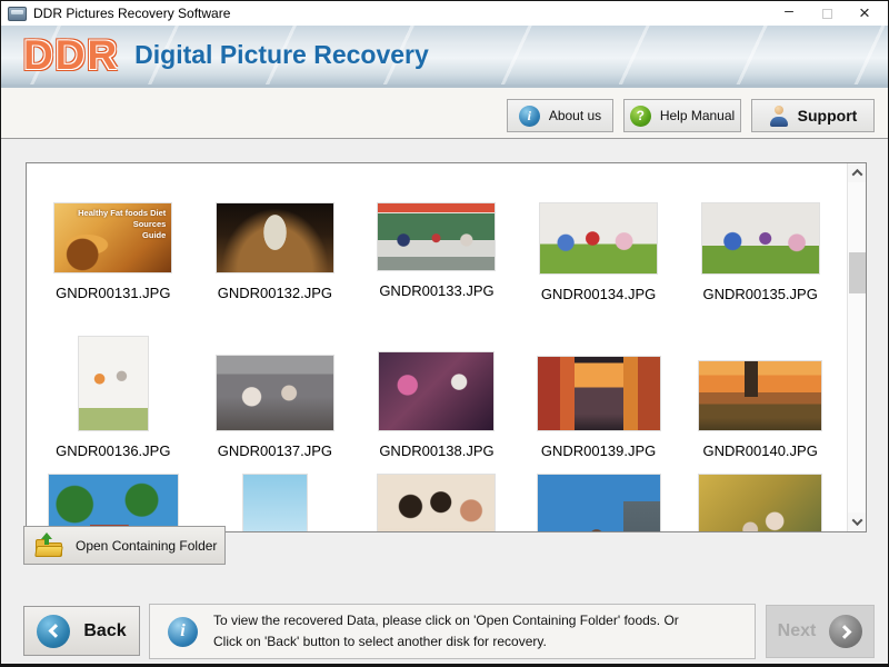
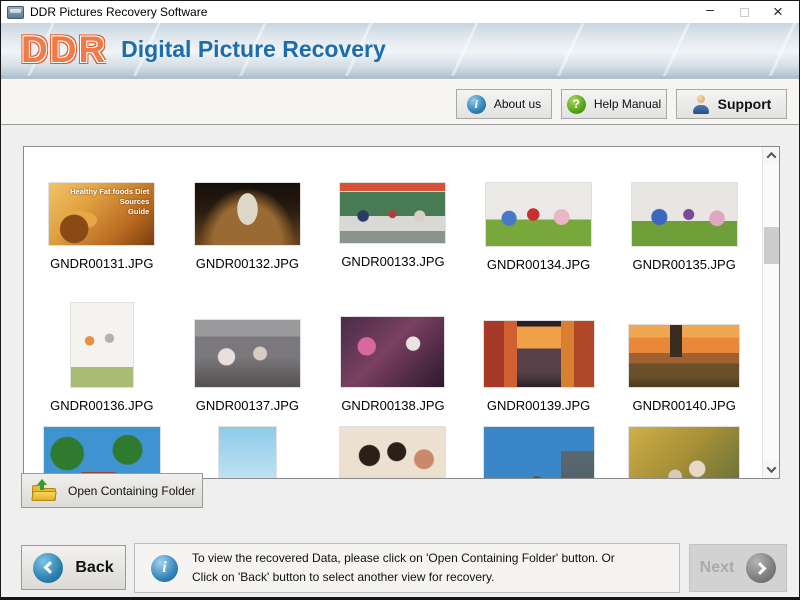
  DDR Pictures Recovery Software
  –
  ×
  DDR
  Digital Picture Recovery
  i
  About us
  ?
  Help Manual
  Support
  Healthy Fat foods Diet
  Sources
  Guide
  GNDR00131.JPG
  GNDR00132.JPG
  GNDR00133.JPG
  GNDR00134.JPG
  GNDR00135.JPG
  GNDR00136.JPG
  GNDR00137.JPG
  GNDR00138.JPG
  GNDR00139.JPG
  GNDR00140.JPG
  Open Containing Folder
  Back
  i
- To view the recovered Data, please click on 'Open Containing Folder' foods. Or
+ To view the recovered Data, please click on 'Open Containing Folder' button. Or
- Click on 'Back' button to select another disk for recovery.
+ Click on 'Back' button to select another view for recovery.
  Next
